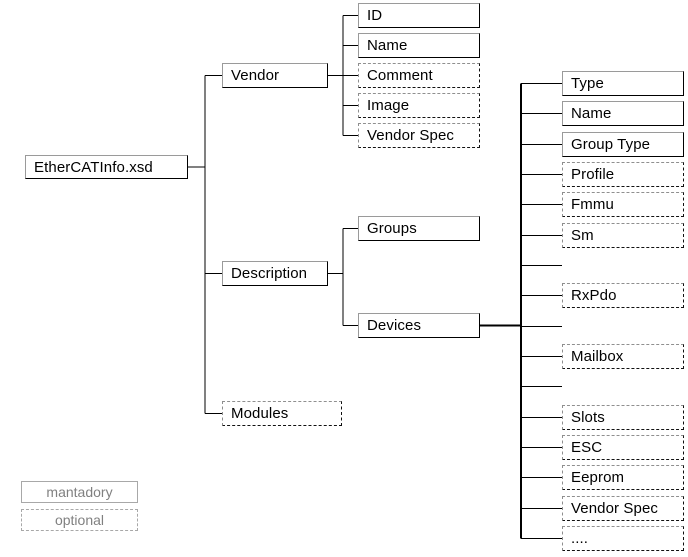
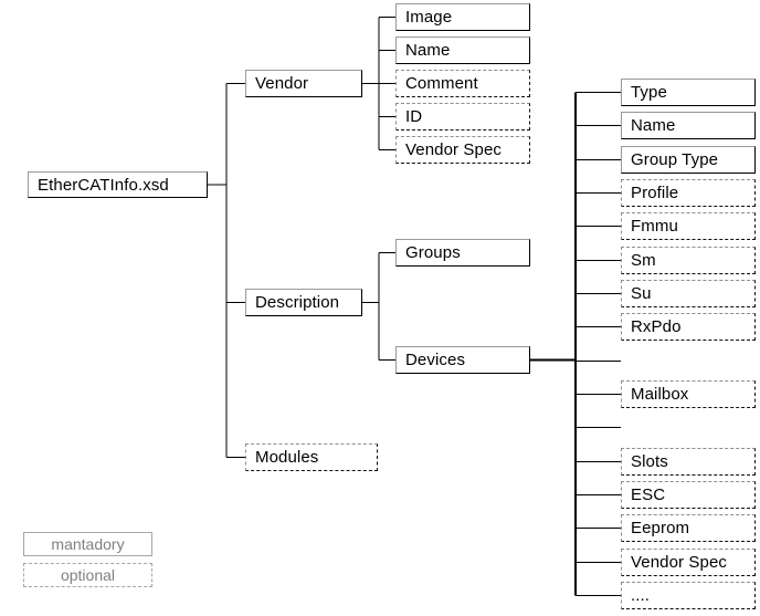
  EtherCATInfo.xsd
  Vendor
  Description
  Modules
- ID
+ Image
  Name
  Comment
- Image
+ ID
  Vendor Spec
  Groups
  Devices
  Type
  Name
  Group Type
  Profile
  Fmmu
  Sm
+ Su
  RxPdo
  Mailbox
  Slots
  ESC
  Eeprom
  Vendor Spec
  ....
  mantadory
  optional
